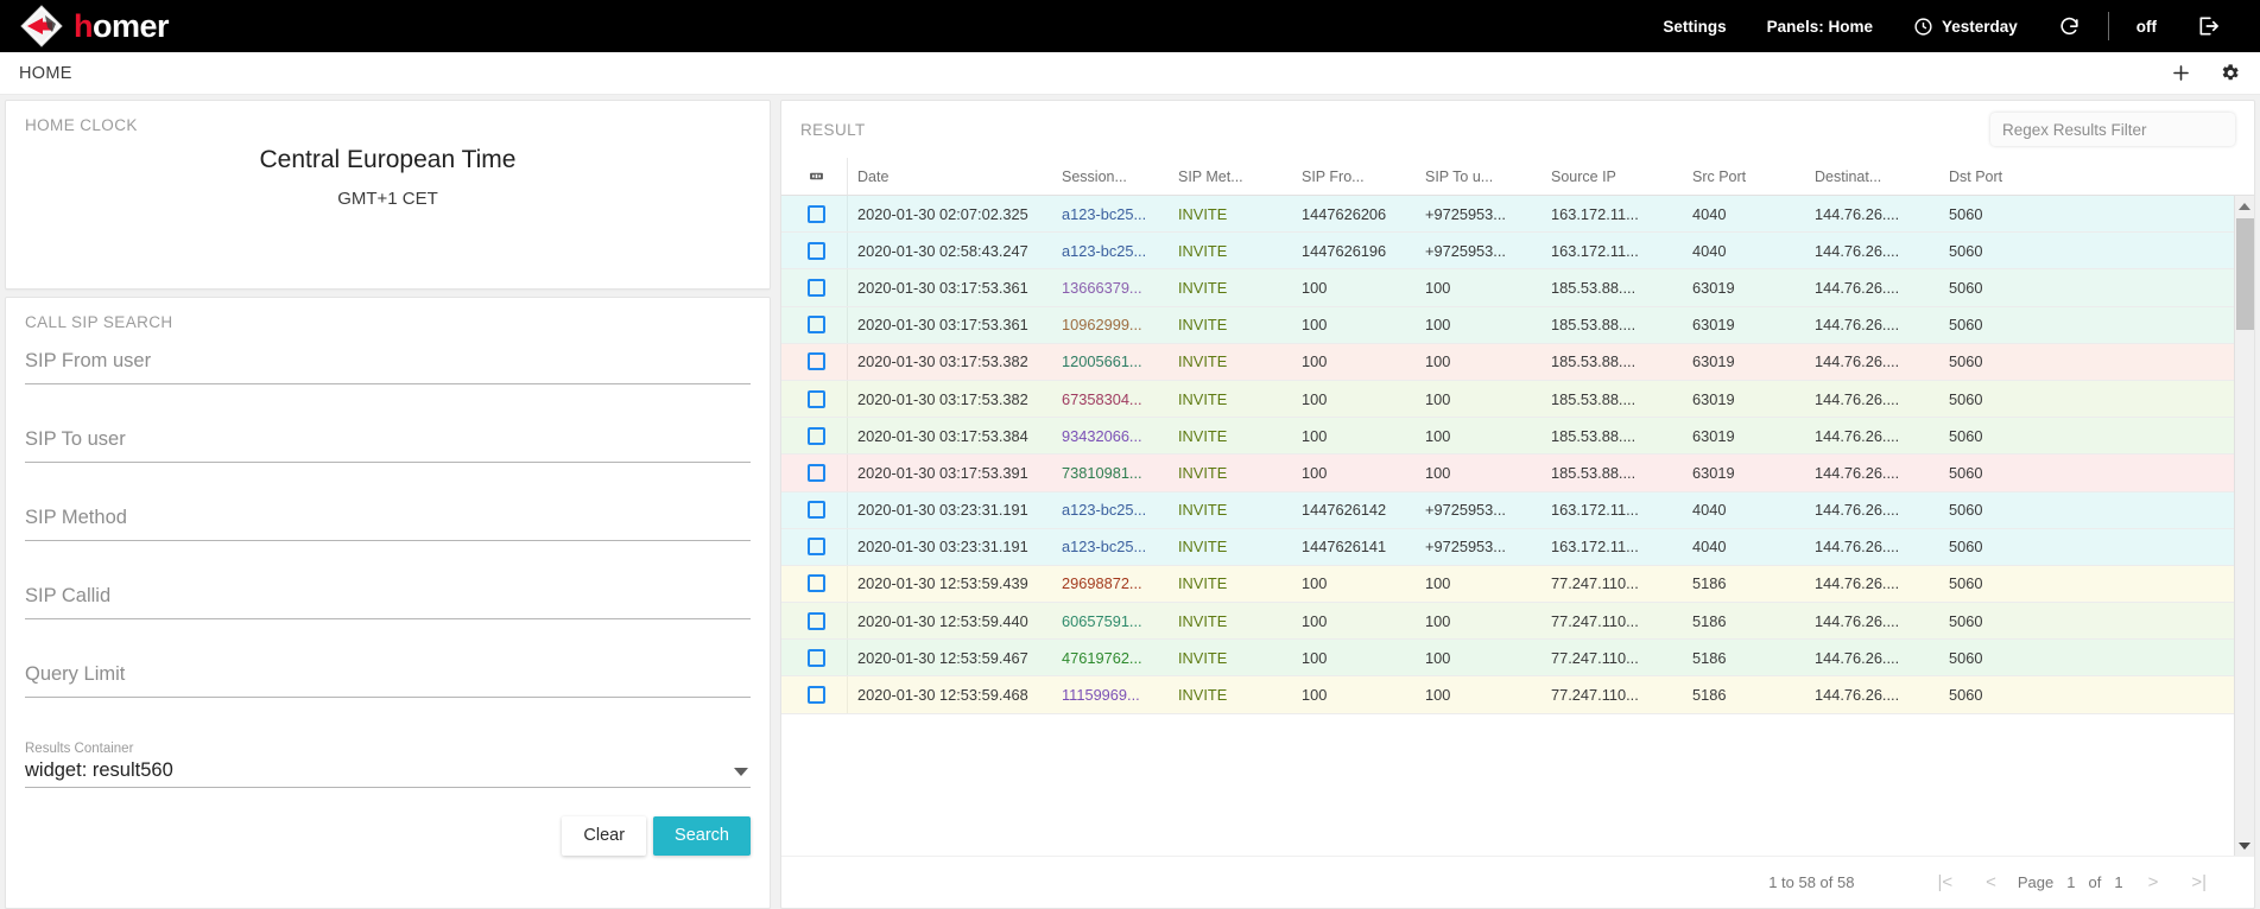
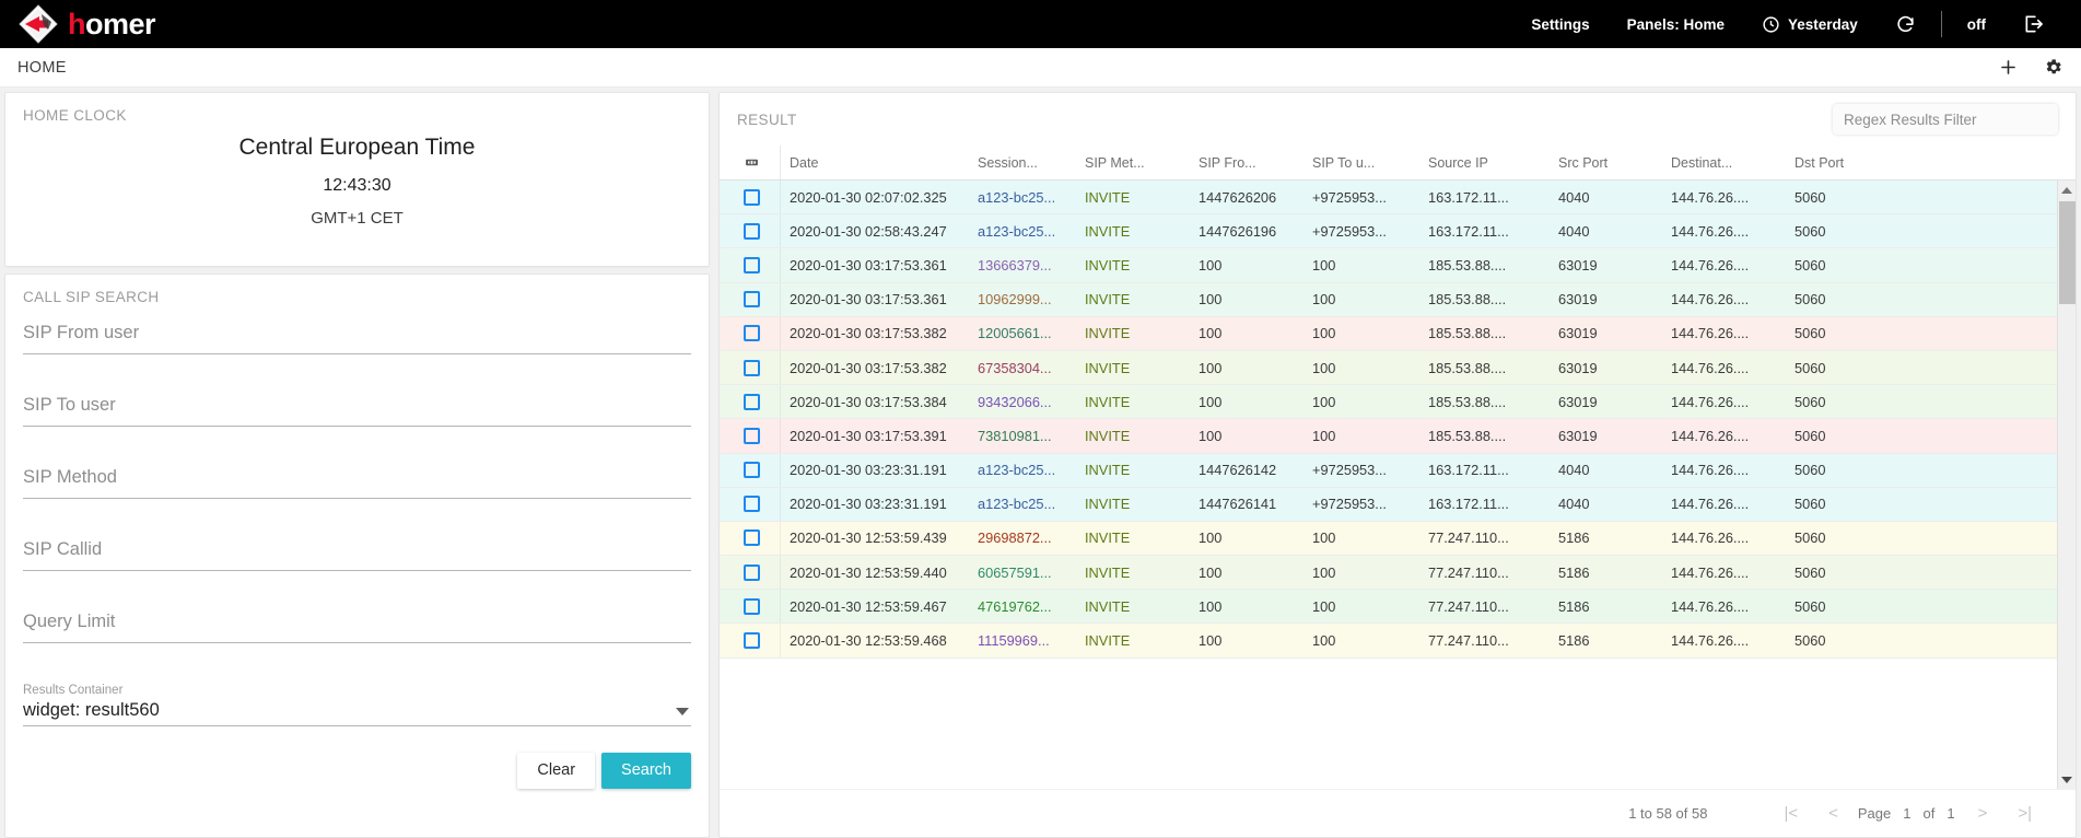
  homer
  Settings
  Panels: Home
  Yesterday
  off
  HOME
  HOME CLOCK
  Central European Time
+ 12:43:30
  GMT+1 CET
  CALL SIP SEARCH
  SIP From user
  SIP To user
  SIP Method
  SIP Callid
  Query Limit
  Results Container
  widget: result560
  Clear
  Search
  RESULT
  Regex Results Filter
  Date
  Session...
  SIP Met...
  SIP Fro...
  SIP To u...
  Source IP
  Src Port
  Destinat...
  Dst Port
  2020-01-30 02:07:02.325
  a123-bc25...
  INVITE
  1447626206
  +9725953...
  163.172.11...
  4040
  144.76.26....
  5060
  2020-01-30 02:58:43.247
  a123-bc25...
  INVITE
  1447626196
  +9725953...
  163.172.11...
  4040
  144.76.26....
  5060
  2020-01-30 03:17:53.361
  13666379...
  INVITE
  100
  100
  185.53.88....
  63019
  144.76.26....
  5060
  2020-01-30 03:17:53.361
  10962999...
  INVITE
  100
  100
  185.53.88....
  63019
  144.76.26....
  5060
  2020-01-30 03:17:53.382
  12005661...
  INVITE
  100
  100
  185.53.88....
  63019
  144.76.26....
  5060
  2020-01-30 03:17:53.382
  67358304...
  INVITE
  100
  100
  185.53.88....
  63019
  144.76.26....
  5060
  2020-01-30 03:17:53.384
  93432066...
  INVITE
  100
  100
  185.53.88....
  63019
  144.76.26....
  5060
  2020-01-30 03:17:53.391
  73810981...
  INVITE
  100
  100
  185.53.88....
  63019
  144.76.26....
  5060
  2020-01-30 03:23:31.191
  a123-bc25...
  INVITE
  1447626142
  +9725953...
  163.172.11...
  4040
  144.76.26....
  5060
  2020-01-30 03:23:31.191
  a123-bc25...
  INVITE
  1447626141
  +9725953...
  163.172.11...
  4040
  144.76.26....
  5060
  2020-01-30 12:53:59.439
  29698872...
  INVITE
  100
  100
  77.247.110...
  5186
  144.76.26....
  5060
  2020-01-30 12:53:59.440
  60657591...
  INVITE
  100
  100
  77.247.110...
  5186
  144.76.26....
  5060
  2020-01-30 12:53:59.467
  47619762...
  INVITE
  100
  100
  77.247.110...
  5186
  144.76.26....
  5060
  2020-01-30 12:53:59.468
  11159969...
  INVITE
  100
  100
  77.247.110...
  5186
  144.76.26....
  5060
  1 to 58 of 58
  |<
  <
  Page
  1
  of
  1
  >
  >|
